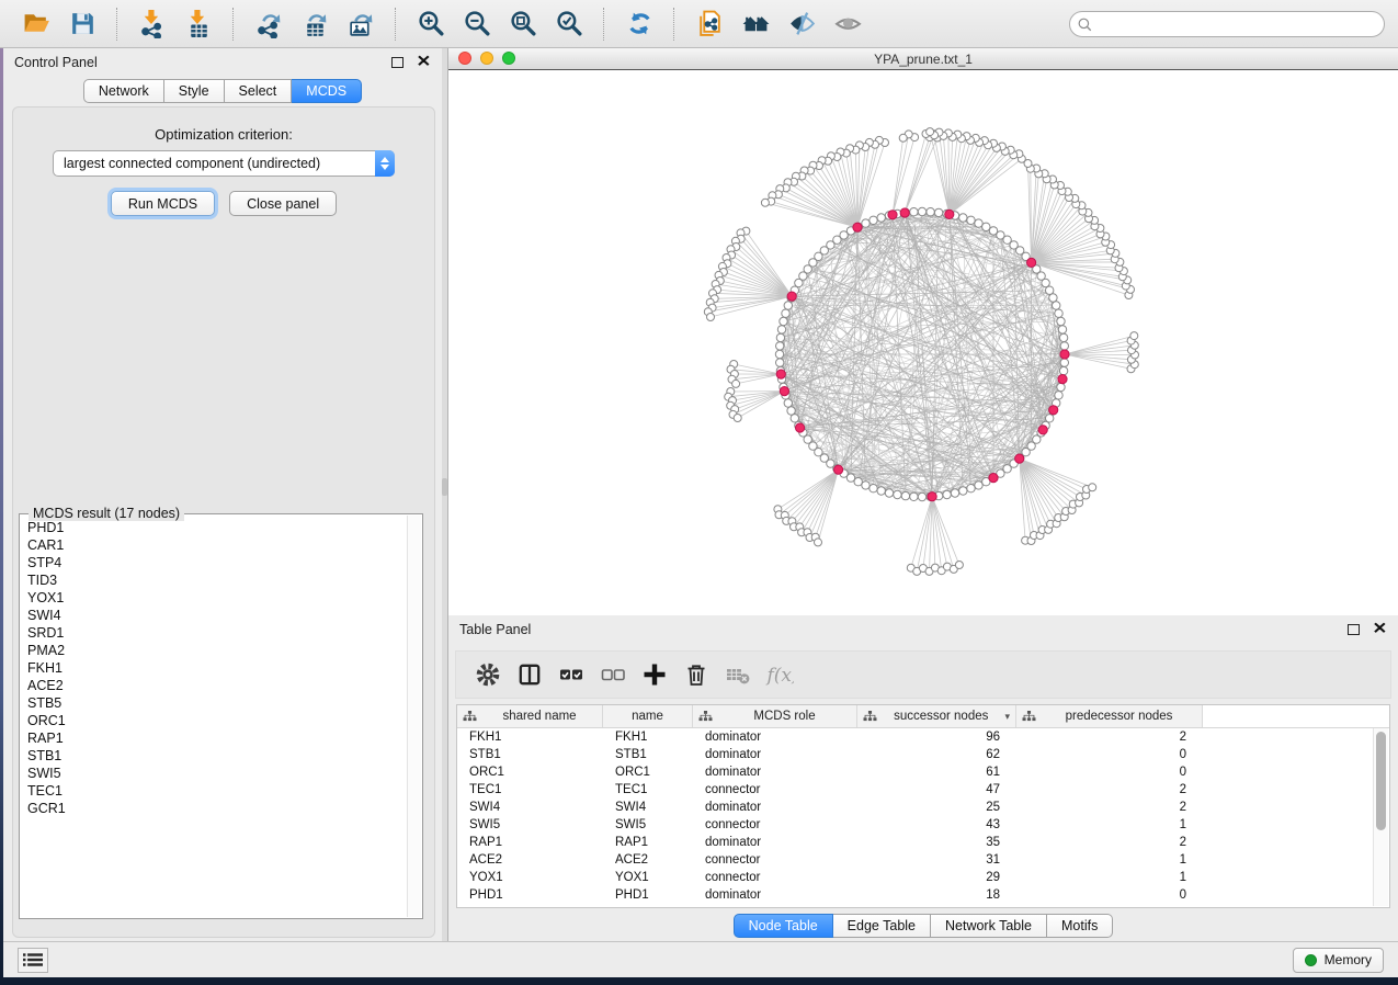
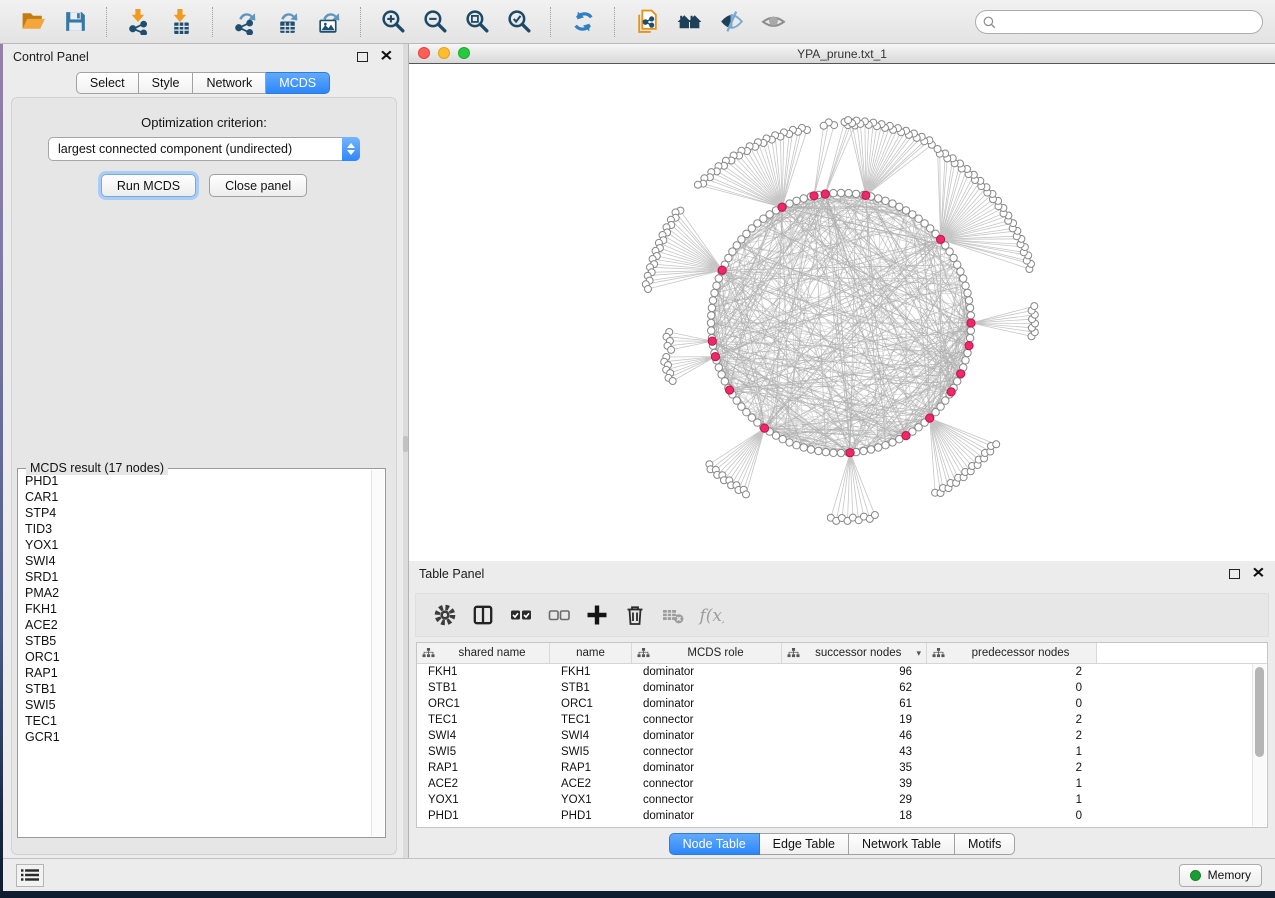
  Control Panel
  ✕
- Network
+ Select
  Style
- Select
+ Network
  MCDS
  Optimization criterion:
  largest connected component (undirected)
  Run MCDS
  Close panel
  MCDS result (17 nodes)
  PHD1
  CAR1
  STP4
  TID3
  YOX1
  SWI4
  SRD1
  PMA2
  FKH1
  ACE2
  STB5
  ORC1
  RAP1
  STB1
  SWI5
  TEC1
  GCR1
  YPA_prune.txt_1
  Table Panel
  ✕
  f(x
  shared name
  name
  MCDS role
  successor nodes
  ▾
  predecessor nodes
  FKH1
  FKH1
  dominator
  96
  2
  STB1
  STB1
  dominator
  62
  0
  ORC1
  ORC1
  dominator
  61
  0
  TEC1
  TEC1
  connector
- 47
+ 19
  2
  SWI4
  SWI4
  dominator
- 25
+ 46
  2
  SWI5
  SWI5
  connector
  43
  1
  RAP1
  RAP1
  dominator
  35
  2
  ACE2
  ACE2
  connector
- 31
+ 39
  1
  YOX1
  YOX1
  connector
  29
  1
  PHD1
  PHD1
  dominator
  18
  0
  Node Table
  Edge Table
  Network Table
  Motifs
  Memory
